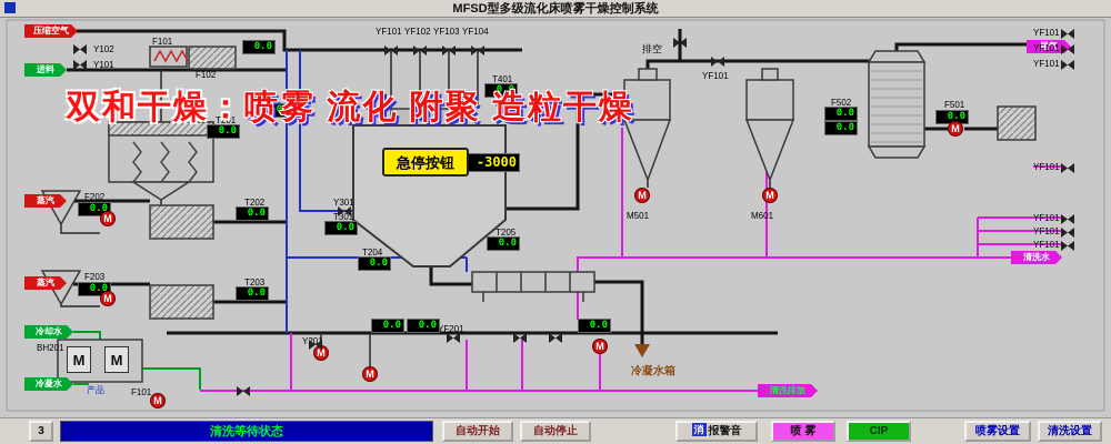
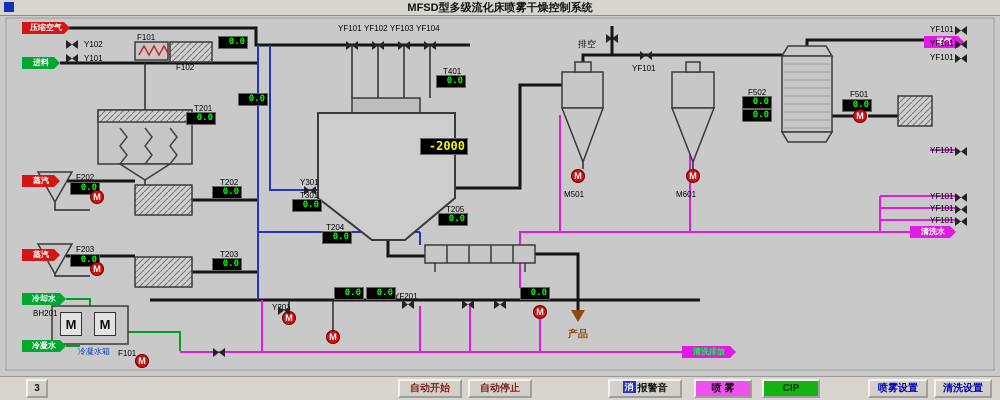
  MFSD型多级流化床喷雾干燥控制系统
  压缩空气
  进料
  蒸汽
  蒸汽
  冷却水
  冷凝水
  尾气
  清洗水
  清洗排放
  Y102
  Y101
  F101
  F102
  YF101
  YF102
  YF103
  YF104
  排空
  YF101
  YF101
  YF101
  YF101
  YF101
  YF101
  YF101
  YF101
  T201
  T202
  T203
  T204
  T205
  T401
  Y301
  T301
  F202
  F203
  M501
  M601
  F502
  F501
  BH201
- 产品
+ 冷凝水箱
  F101
  YF201
- 冷凝水箱
+ 产品
  0.0
  0.0
  0.0
  0.0
  0.0
  0.0
  0.0
  0.0
- -3000
+ -2000
  0.0
  0.0
  0.0
  0.0
  0.0
  0.0
  0.0
  0.0
  0.0
  M
  M
  M
  M
  M
  M
  M
  M
  M
  M
  M
- 急停按钮
- 双和干燥：喷雾 流化 附聚 造粒干燥
- 清洗等待状态
  3
  自动开始
  自动停止
  消 报警音
  喷 雾
  CIP
  喷雾设置
  清洗设置
